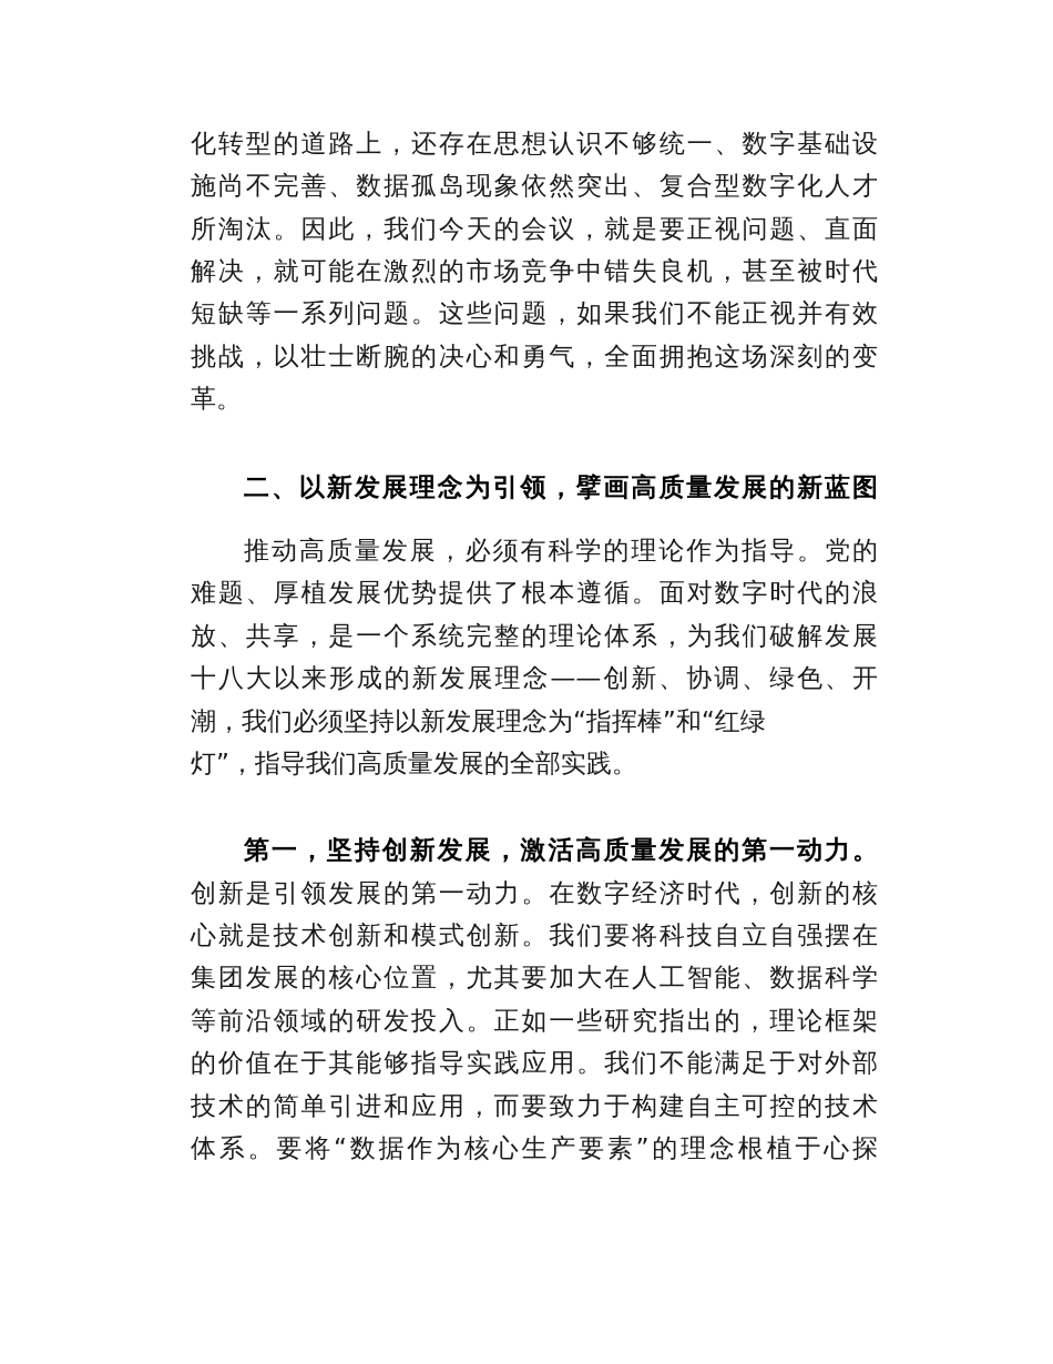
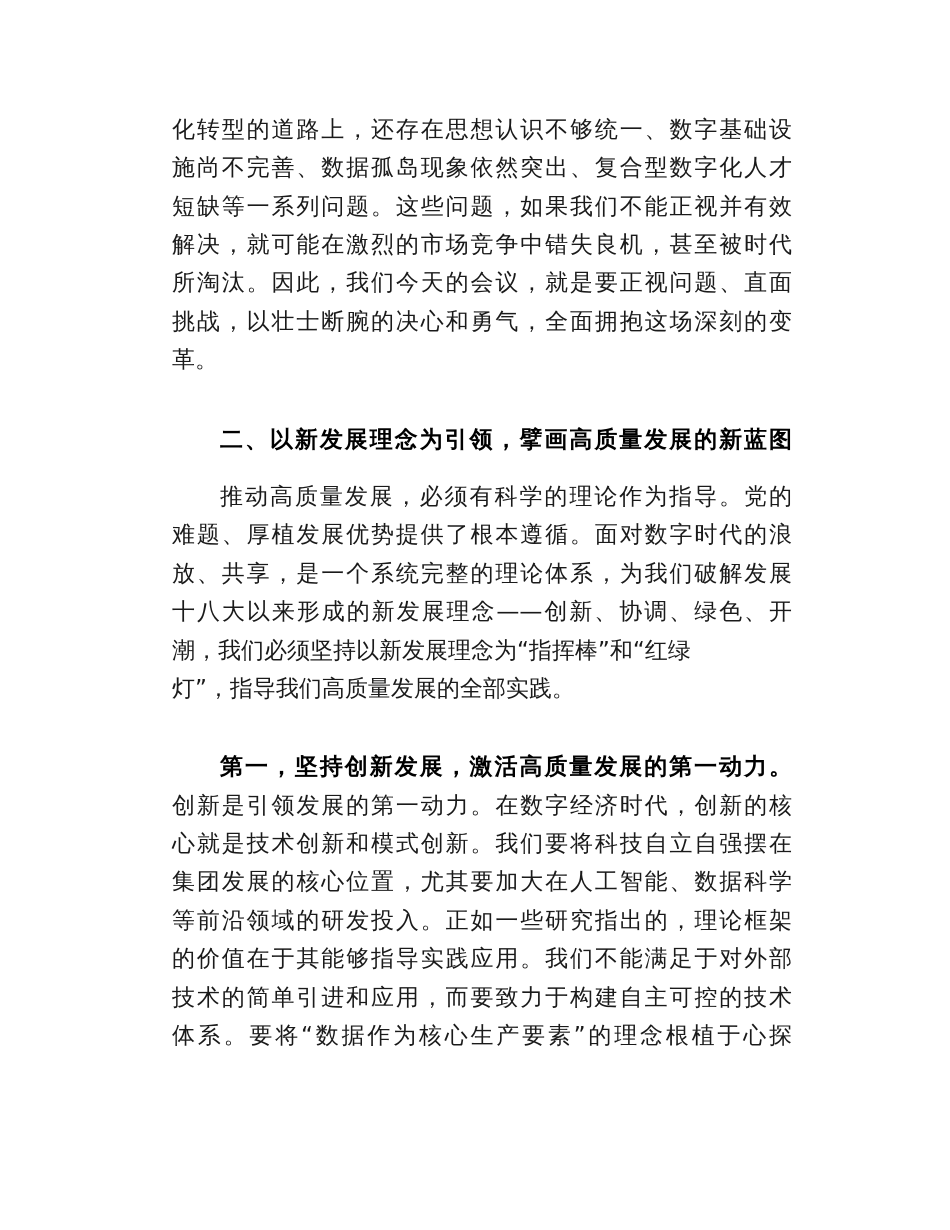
  化转型的道路上，还存在思想认识不够统一、数字基础设
  施尚不完善、数据孤岛现象依然突出、复合型数字化人才
- 所淘汰。因此，我们今天的会议，就是要正视问题、直面
+ 短缺等一系列问题。这些问题，如果我们不能正视并有效
  解决，就可能在激烈的市场竞争中错失良机，甚至被时代
- 短缺等一系列问题。这些问题，如果我们不能正视并有效
+ 所淘汰。因此，我们今天的会议，就是要正视问题、直面
  挑战，以壮士断腕的决心和勇气，全面拥抱这场深刻的变
  革。
  二、以新发展理念为引领，擘画高质量发展的新蓝图
  推动高质量发展，必须有科学的理论作为指导。党的
  难题、厚植发展优势提供了根本遵循。面对数字时代的浪
  放、共享，是一个系统完整的理论体系，为我们破解发展
  十八大以来形成的新发展理念——创新、协调、绿色、开
  潮，我们必须坚持以新发展理念为“指挥棒”和“红绿
  灯”，指导我们高质量发展的全部实践。
  第一，坚持创新发展，激活高质量发展的第一动力。
  创新是引领发展的第一动力。在数字经济时代，创新的核
  心就是技术创新和模式创新。我们要将科技自立自强摆在
  集团发展的核心位置，尤其要加大在人工智能、数据科学
  等前沿领域的研发投入。正如一些研究指出的，理论框架
  的价值在于其能够指导实践应用。我们不能满足于对外部
  技术的简单引进和应用，而要致力于构建自主可控的技术
  体系。要将“数据作为核心生产要素”的理念根植于心探
